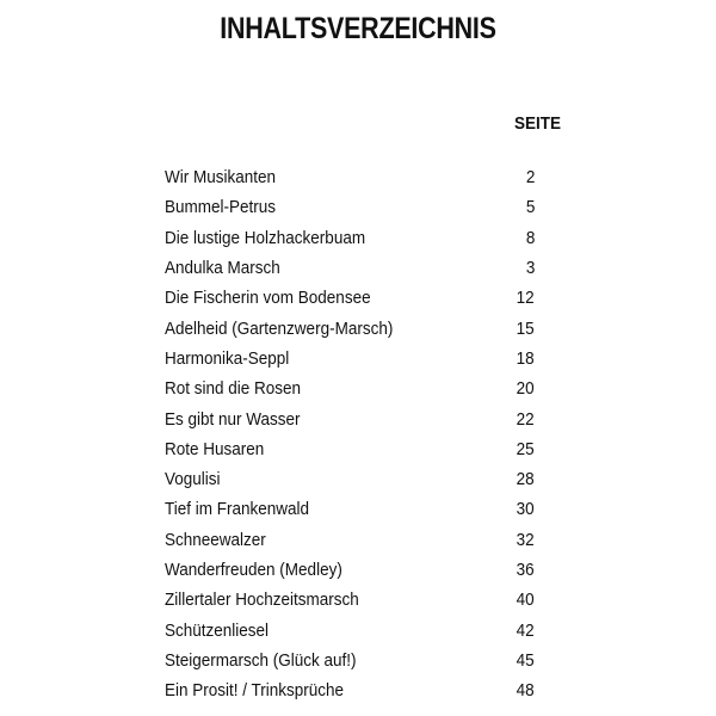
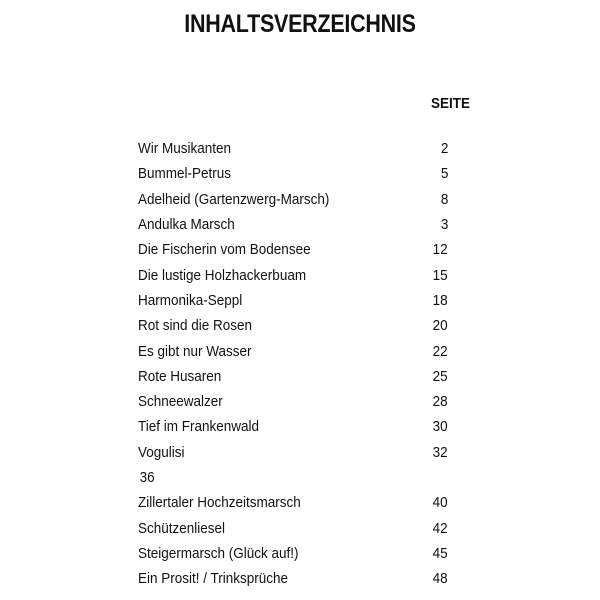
  INHALTSVERZEICHNIS
  SEITE
  Wir Musikanten
  2
  Bummel-Petrus
  5
- Die lustige Holzhackerbuam
+ Adelheid (Gartenzwerg-Marsch)
  8
  Andulka Marsch
  3
  Die Fischerin vom Bodensee
  12
- Adelheid (Gartenzwerg-Marsch)
+ Die lustige Holzhackerbuam
  15
  Harmonika-Seppl
  18
  Rot sind die Rosen
  20
  Es gibt nur Wasser
  22
  Rote Husaren
  25
- Vogulisi
+ Schneewalzer
  28
  Tief im Frankenwald
  30
- Schneewalzer
+ Vogulisi
  32
- Wanderfreuden (Medley)
  36
  Zillertaler Hochzeitsmarsch
  40
  Schützenliesel
  42
  Steigermarsch (Glück auf!)
  45
  Ein Prosit! / Trinksprüche
  48
